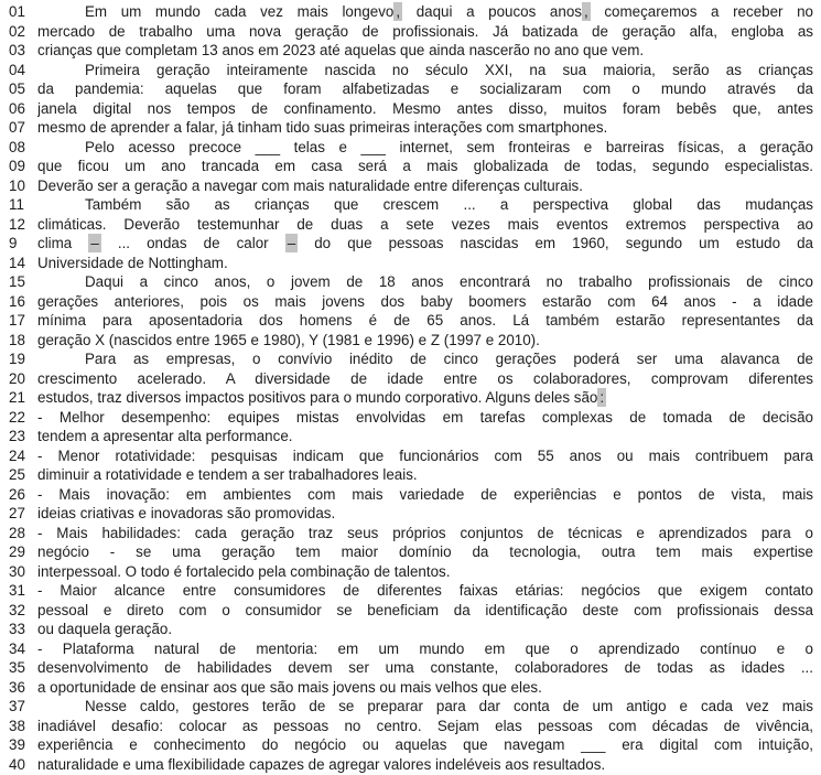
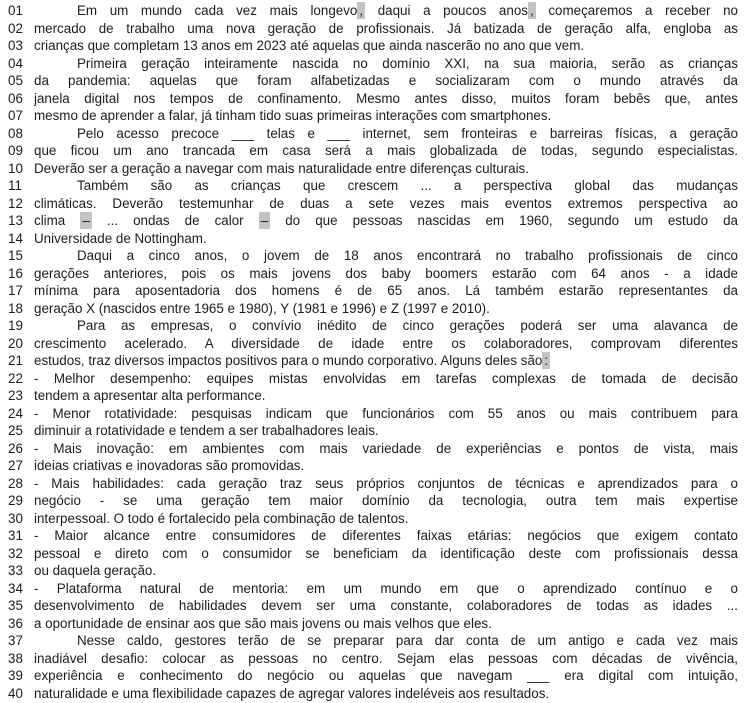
  01
  Em um mundo cada vez mais longevo , daqui a poucos anos , começaremos a receber no
  02
  mercado de trabalho uma nova geração de profissionais. Já batizada de geração alfa, engloba as
  03
  crianças que completam 13 anos em 2023 até aquelas que ainda nascerão no ano que vem.
  04
- Primeira geração inteiramente nascida no século XXI, na sua maioria, serão as crianças
+ Primeira geração inteiramente nascida no domínio XXI, na sua maioria, serão as crianças
  05
  da pandemia: aquelas que foram alfabetizadas e socializaram com o mundo através da
  06
  janela digital nos tempos de confinamento. Mesmo antes disso, muitos foram bebês que, antes
  07
  mesmo de aprender a falar, já tinham tido suas primeiras interações com smartphones.
  08
  Pelo acesso precoce ___ telas e ___ internet, sem fronteiras e barreiras físicas, a geração
  09
  que ficou um ano trancada em casa será a mais globalizada de todas, segundo especialistas.
  10
  Deverão ser a geração a navegar com mais naturalidade entre diferenças culturais.
  11
  Também são as crianças que crescem ... a perspectiva global das mudanças
  12
  climáticas. Deverão testemunhar de duas a sete vezes mais eventos extremos perspectiva ao
- 9
+ 13
  clima – ... ondas de calor – do que pessoas nascidas em 1960, segundo um estudo da
  14
  Universidade de Nottingham.
  15
  Daqui a cinco anos, o jovem de 18 anos encontrará no trabalho profissionais de cinco
  16
  gerações anteriores, pois os mais jovens dos baby boomers estarão com 64 anos - a idade
  17
  mínima para aposentadoria dos homens é de 65 anos. Lá também estarão representantes da
  18
  geração X (nascidos entre 1965 e 1980), Y (1981 e 1996) e Z (1997 e 2010).
  19
  Para as empresas, o convívio inédito de cinco gerações poderá ser uma alavanca de
  20
  crescimento acelerado. A diversidade de idade entre os colaboradores, comprovam diferentes
  21
  estudos, traz diversos impactos positivos para o mundo corporativo. Alguns deles são :
  22
  - Melhor desempenho: equipes mistas envolvidas em tarefas complexas de tomada de decisão
  23
  tendem a apresentar alta performance.
  24
  - Menor rotatividade: pesquisas indicam que funcionários com 55 anos ou mais contribuem para
  25
  diminuir a rotatividade e tendem a ser trabalhadores leais.
  26
  - Mais inovação: em ambientes com mais variedade de experiências e pontos de vista, mais
  27
  ideias criativas e inovadoras são promovidas.
  28
  - Mais habilidades: cada geração traz seus próprios conjuntos de técnicas e aprendizados para o
  29
  negócio - se uma geração tem maior domínio da tecnologia, outra tem mais expertise
  30
  interpessoal. O todo é fortalecido pela combinação de talentos.
  31
  - Maior alcance entre consumidores de diferentes faixas etárias: negócios que exigem contato
  32
  pessoal e direto com o consumidor se beneficiam da identificação deste com profissionais dessa
  33
  ou daquela geração.
  34
  - Plataforma natural de mentoria: em um mundo em que o aprendizado contínuo e o
  35
  desenvolvimento de habilidades devem ser uma constante, colaboradores de todas as idades ...
  36
  a oportunidade de ensinar aos que são mais jovens ou mais velhos que eles.
  37
  Nesse caldo, gestores terão de se preparar para dar conta de um antigo e cada vez mais
  38
  inadiável desafio: colocar as pessoas no centro. Sejam elas pessoas com décadas de vivência,
  39
  experiência e conhecimento do negócio ou aquelas que navegam ___ era digital com intuição,
  40
  naturalidade e uma flexibilidade capazes de agregar valores indeléveis aos resultados.
